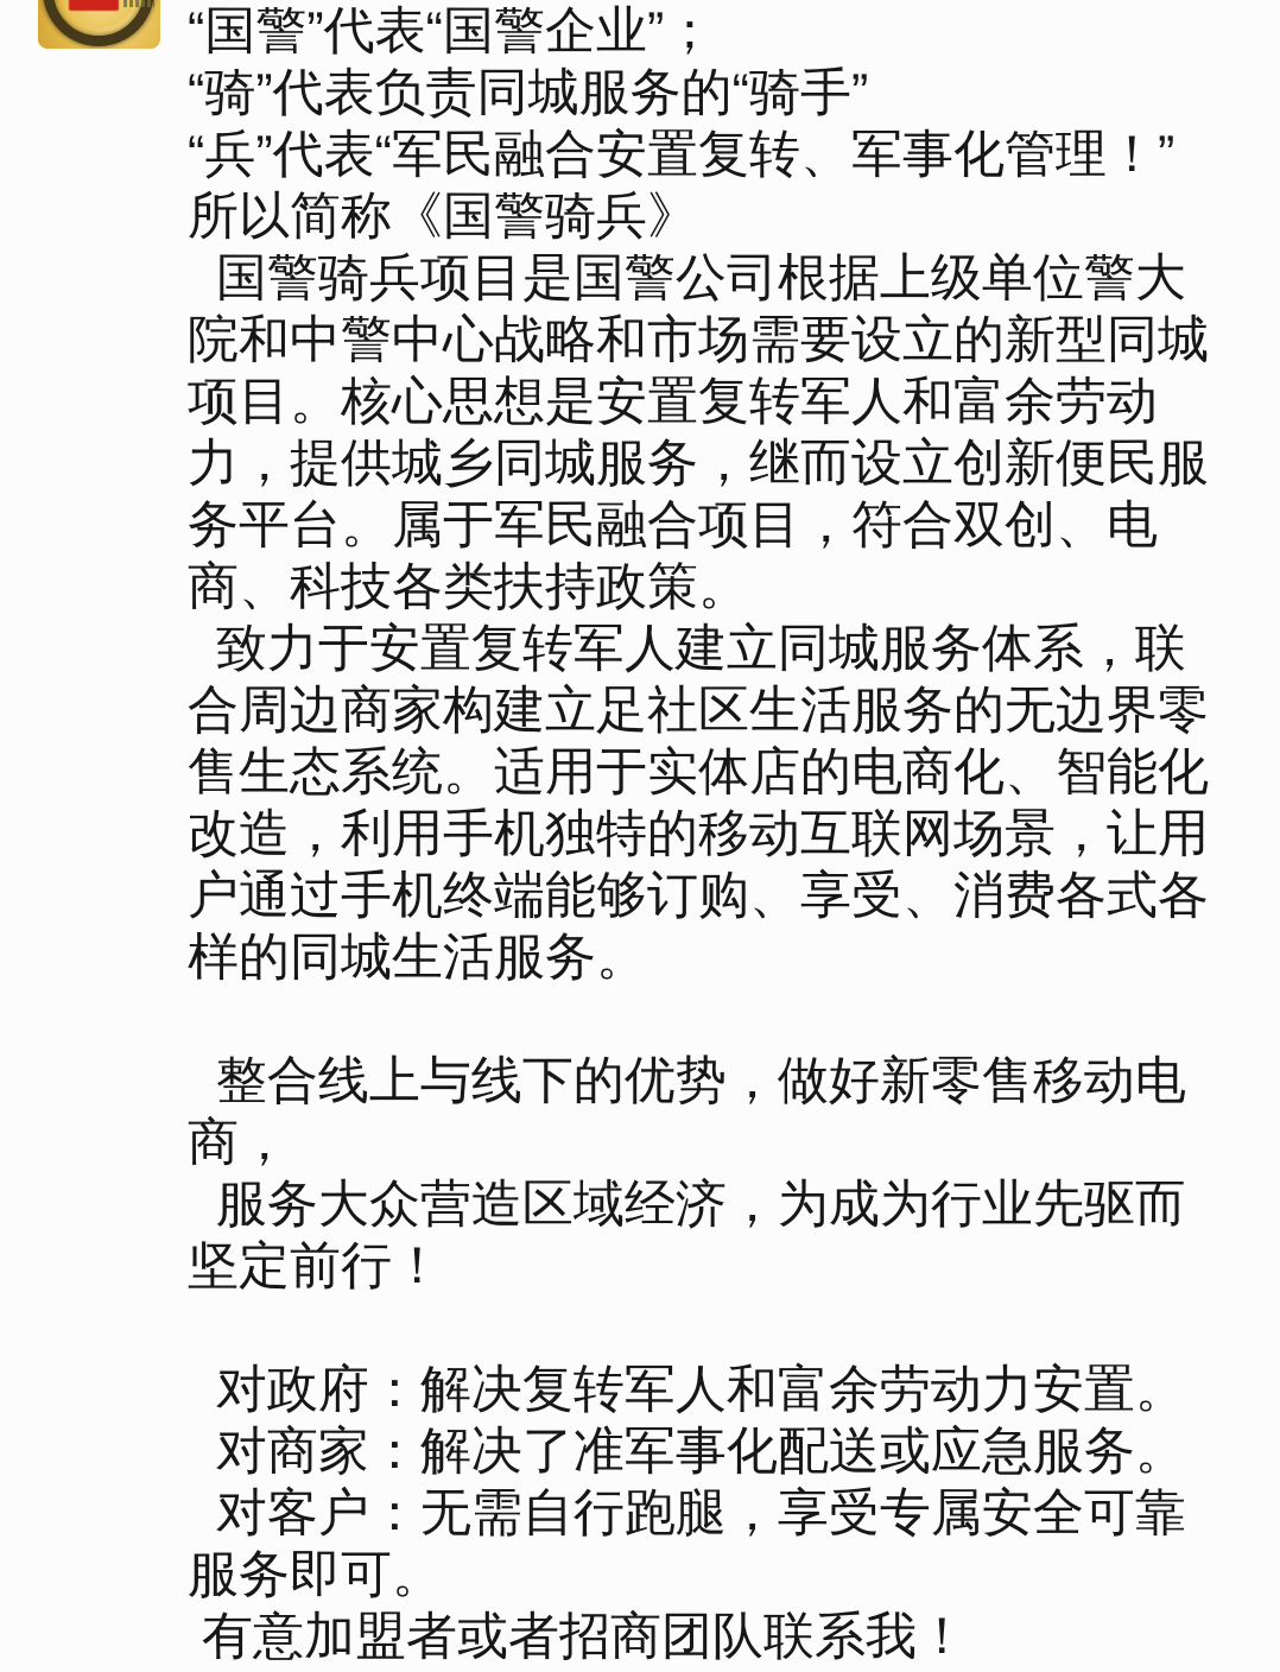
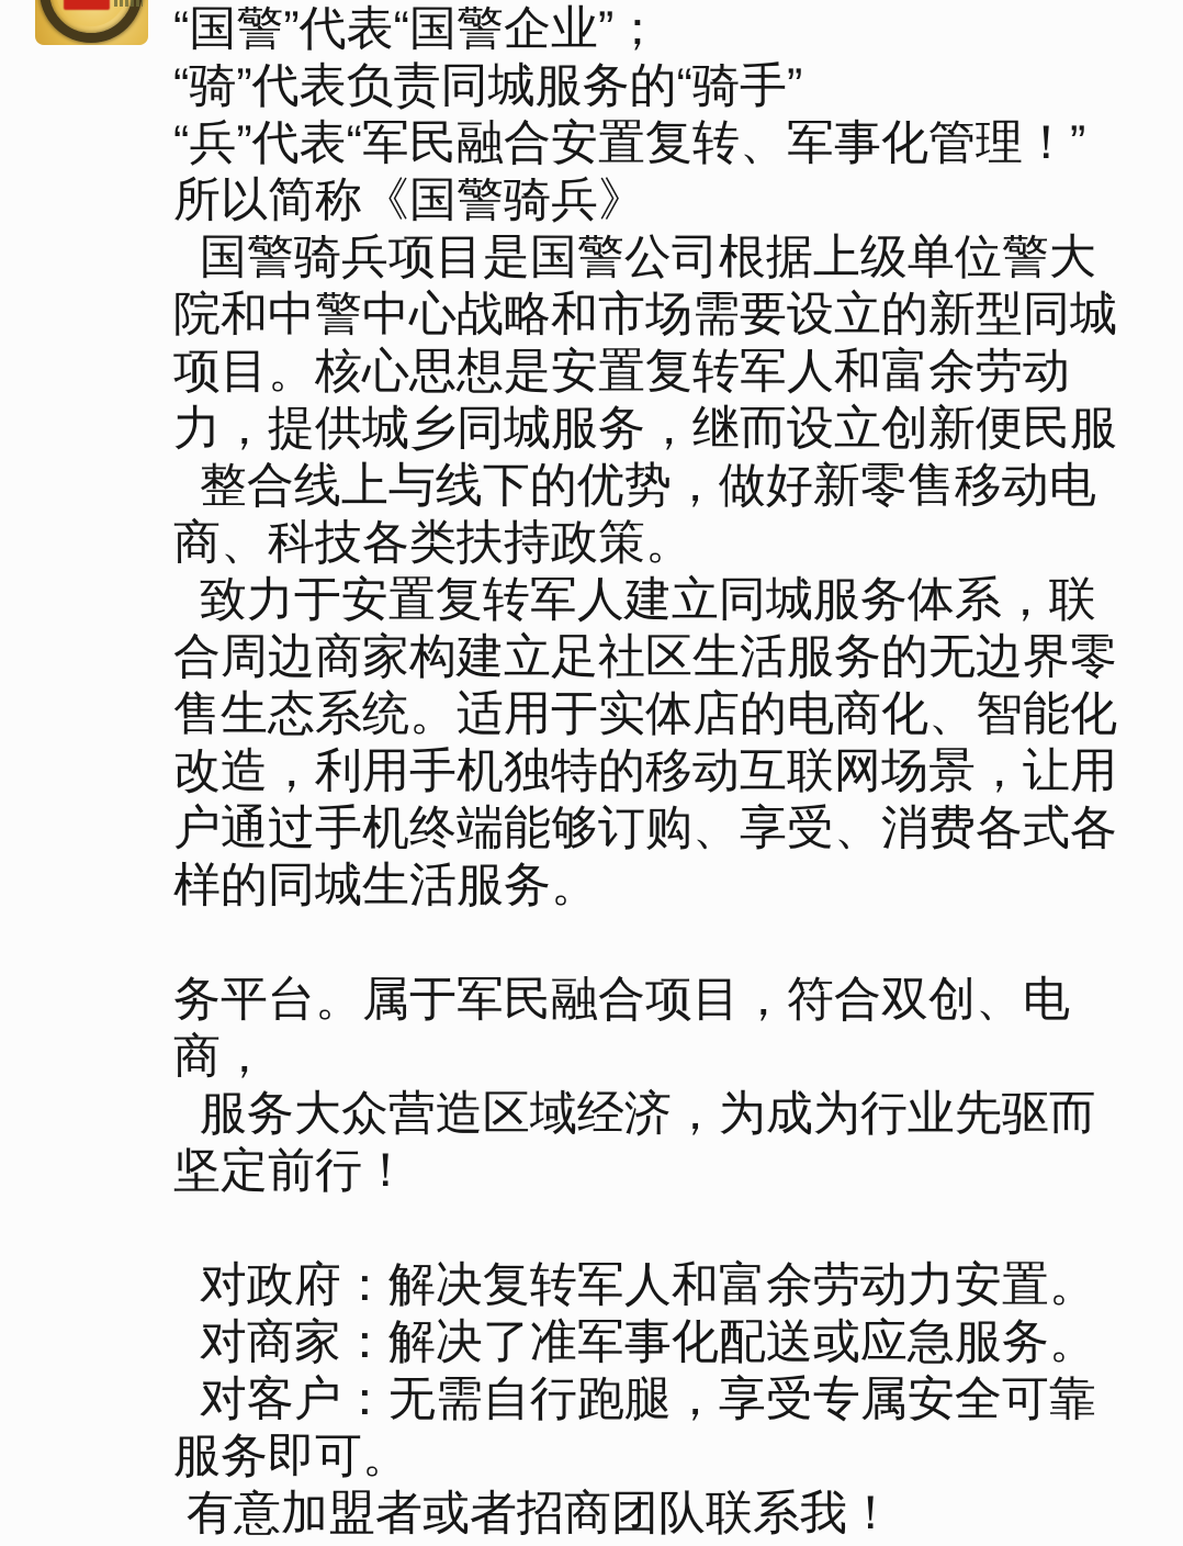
  “国警”代表“国警企业”；
  “骑”代表负责同城服务的“骑手”
  “兵”代表“军民融合安置复转、军事化管理！”
  所以简称《国警骑兵》
  国警骑兵项目是国警公司根据上级单位警大
  院和中警中心战略和市场需要设立的新型同城
  项目。核心思想是安置复转军人和富余劳动
  力，提供城乡同城服务，继而设立创新便民服
- 务平台。属于军民融合项目，符合双创、电
+ 整合线上与线下的优势，做好新零售移动电
  商、科技各类扶持政策。
  致力于安置复转军人建立同城服务体系，联
  合周边商家构建立足社区生活服务的无边界零
  售生态系统。适用于实体店的电商化、智能化
  改造，利用手机独特的移动互联网场景，让用
  户通过手机终端能够订购、享受、消费各式各
  样的同城生活服务。
- 整合线上与线下的优势，做好新零售移动电
+ 务平台。属于军民融合项目，符合双创、电
  商，
  服务大众营造区域经济，为成为行业先驱而
  坚定前行！
  对政府：解决复转军人和富余劳动力安置。
  对商家：解决了准军事化配送或应急服务。
  对客户：无需自行跑腿，享受专属安全可靠
  服务即可。
  有意加盟者或者招商团队联系我！
